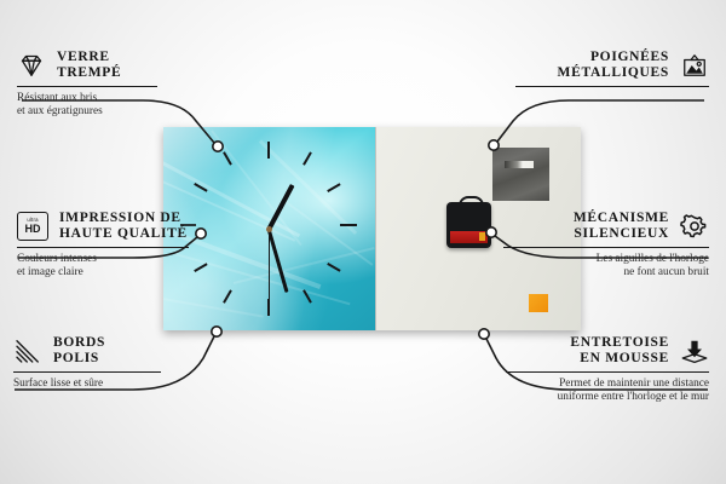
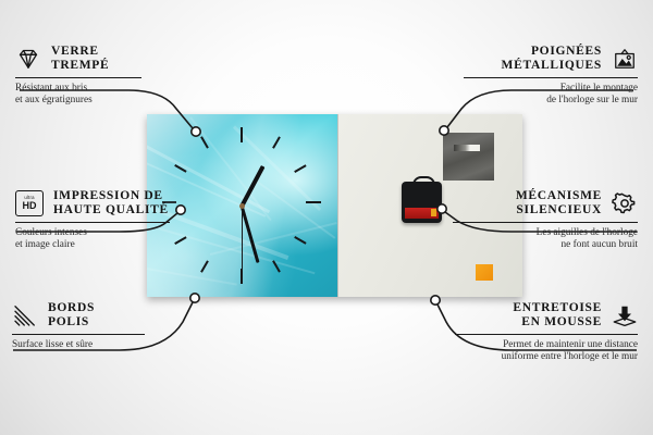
  VERRE
  TREMPÉ
  Résistant aux bris
  et aux égratignures
  HD
  IMPRESSION DE
  HAUTE QUALITÉ
  Couleurs intenses
  et image claire
  BORDS
  POLIS
  Surface lisse et sûre
  POIGNÉES
  MÉTALLIQUES
+ Facilite le montage
+ de l'horloge sur le mur
  MÉCANISME
  SILENCIEUX
  Les aiguilles de l'horloge
  ne font aucun bruit
  ENTRETOISE
  EN MOUSSE
  Permet de maintenir une distance
  uniforme entre l'horloge et le mur
